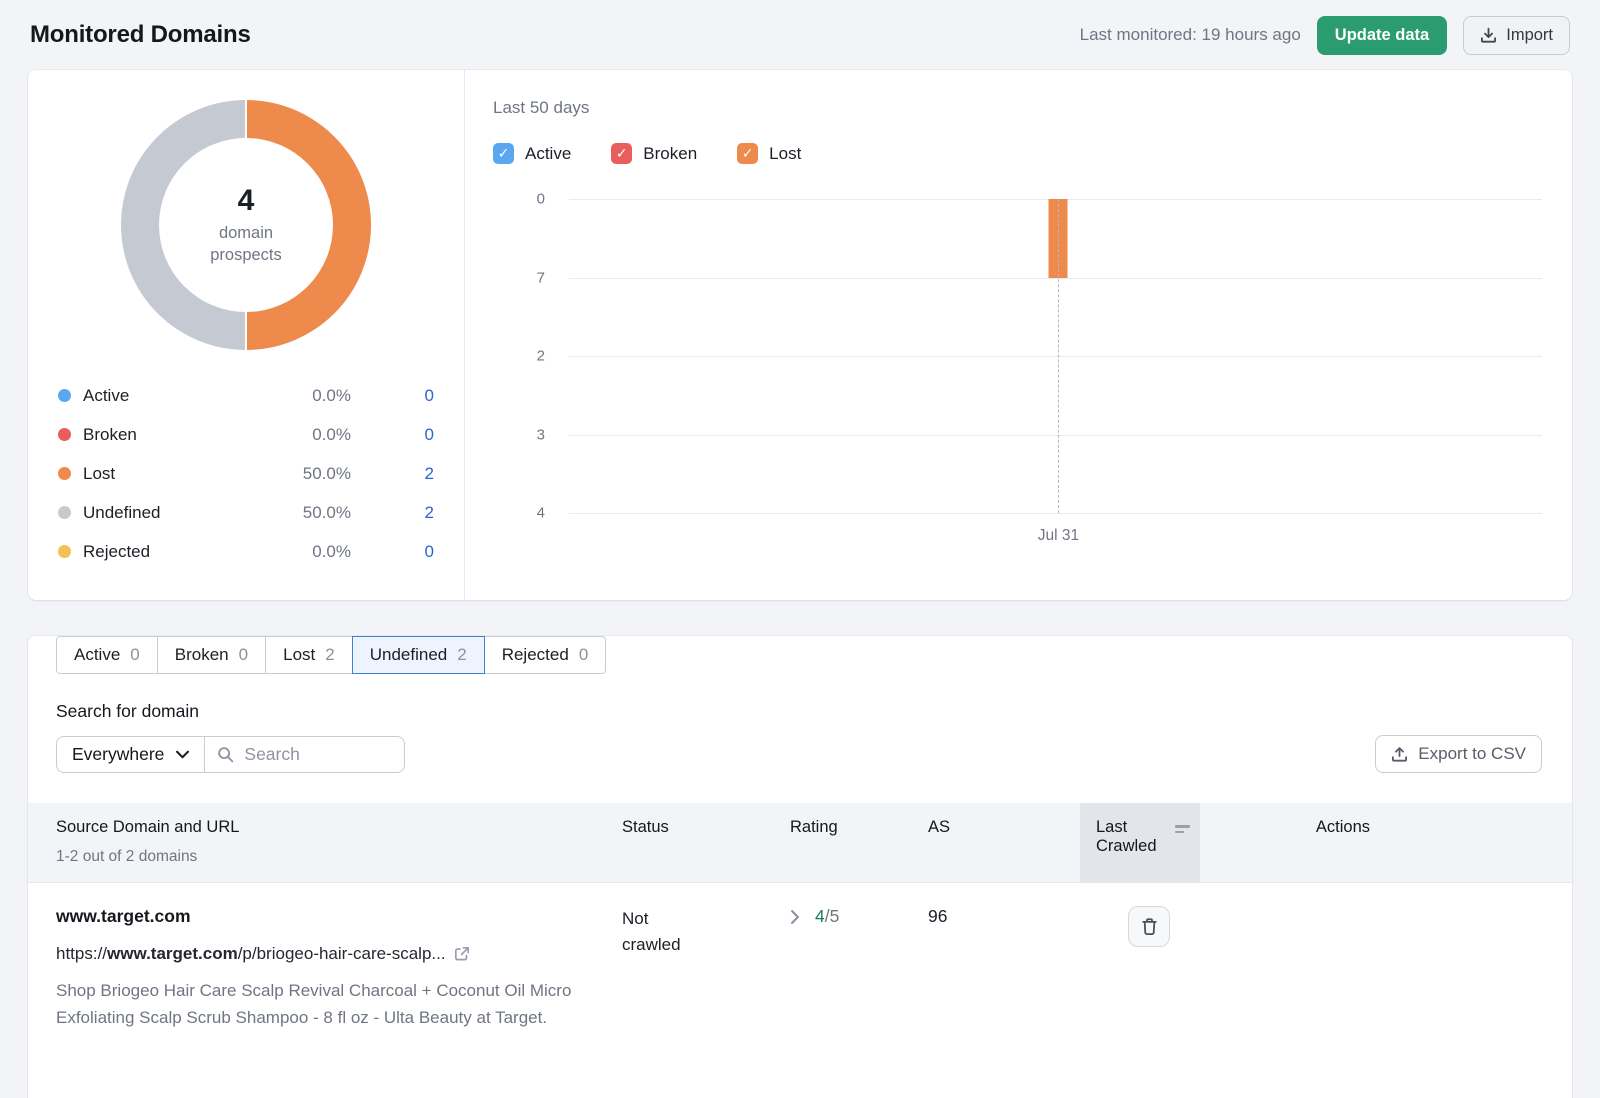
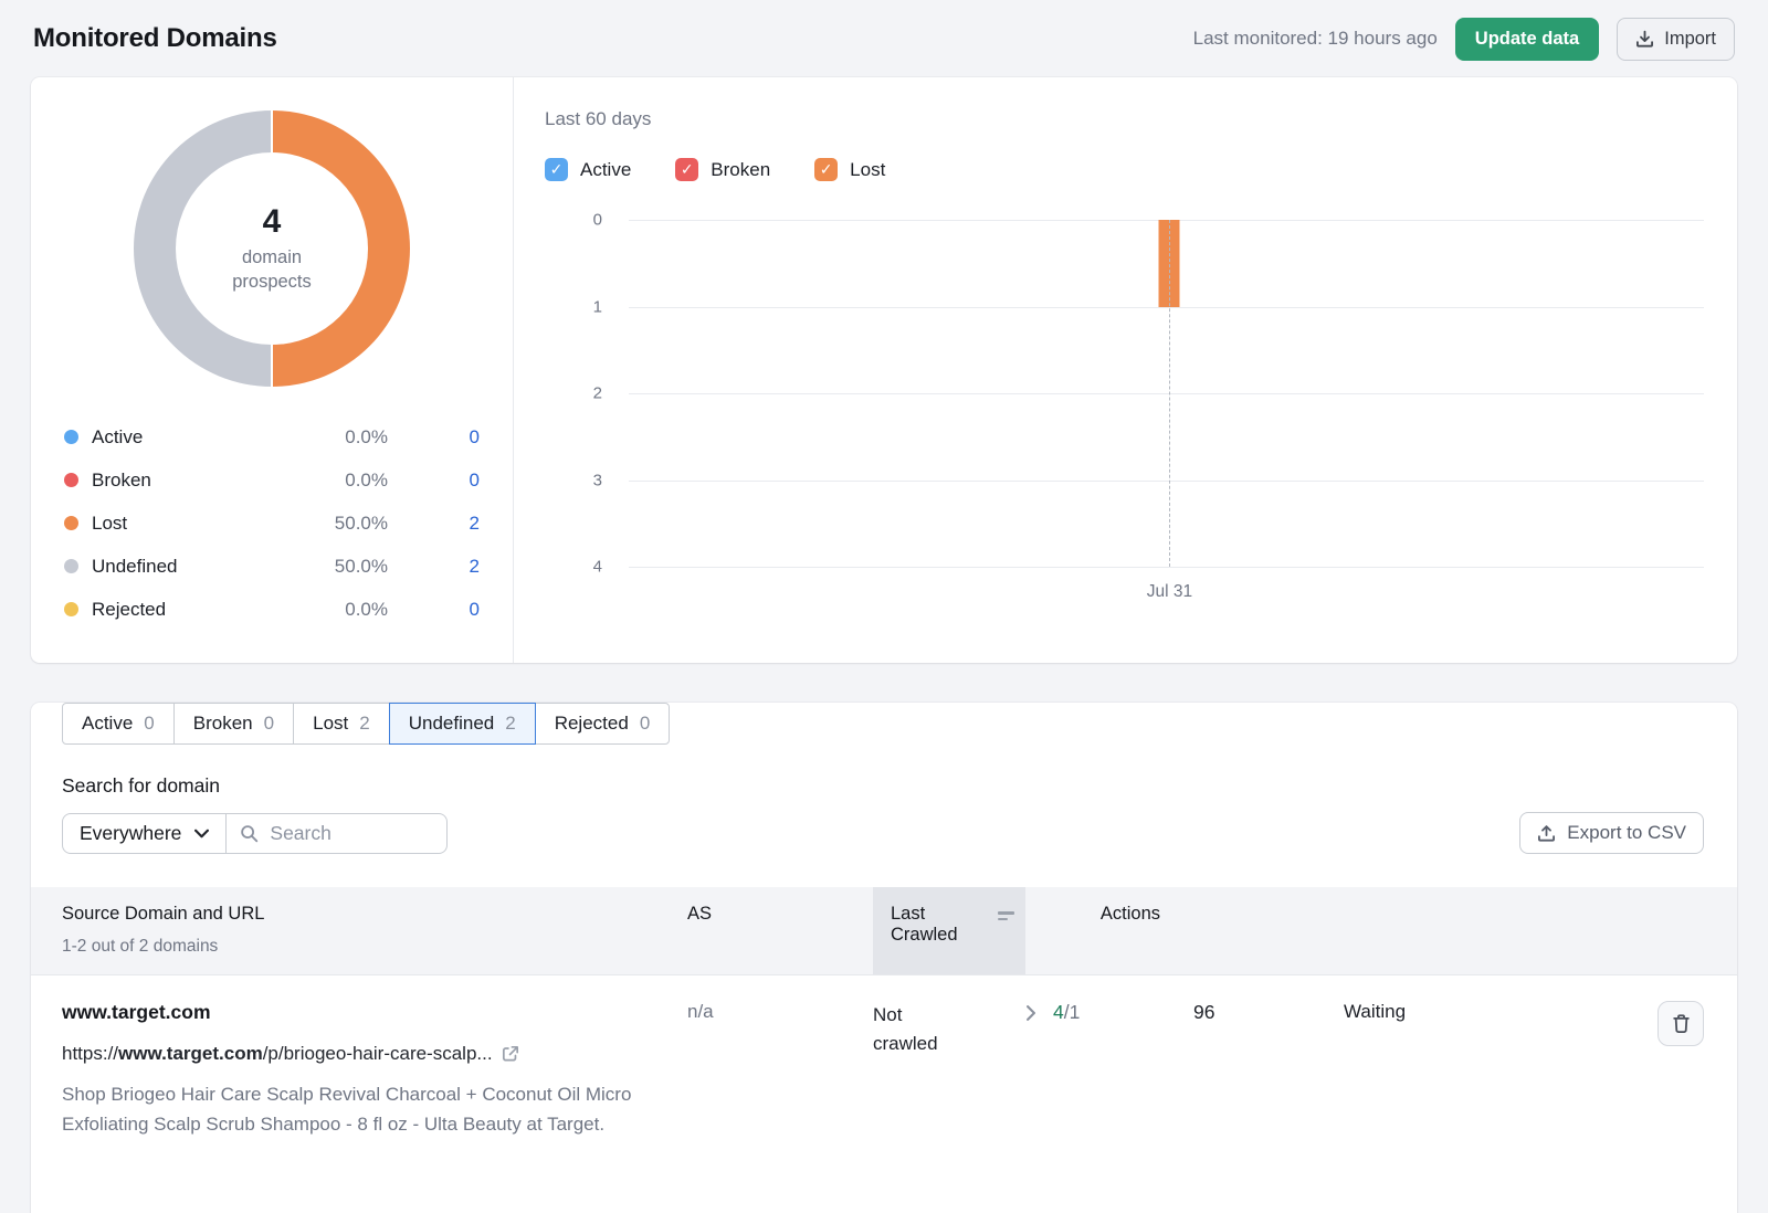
  Monitored Domains
  Last monitored: 19 hours ago
  Update data
  Import
  4
  domain prospects
  Active
  0.0%
  0
  Broken
  0.0%
  0
  Lost
  50.0%
  2
  Undefined
  50.0%
  2
  Rejected
  0.0%
  0
- Last 50 days
+ Last 60 days
  Active
  Broken
  Lost
  0
- 7
+ 1
  2
  3
  4
  Jul 31
  Active
  0
  Broken
  0
  Lost
  2
  Undefined
  2
  Rejected
  0
  Search for domain
  Everywhere
  Search
  Export to CSV
  Source Domain and URL
  1-2 out of 2 domains
- Status
- Rating
  AS
  Last Crawled
  Actions
  www.target.com
  https://www.target.com/p/briogeo-hair-care-scalp...
  Shop Briogeo Hair Care Scalp Revival Charcoal + Coconut Oil Micro Exfoliating Scalp Scrub Shampoo - 8 fl oz - Ulta Beauty at Target.
+ n/a
  Not crawled
- 4/5
+ 4/1
  96
+ Waiting
